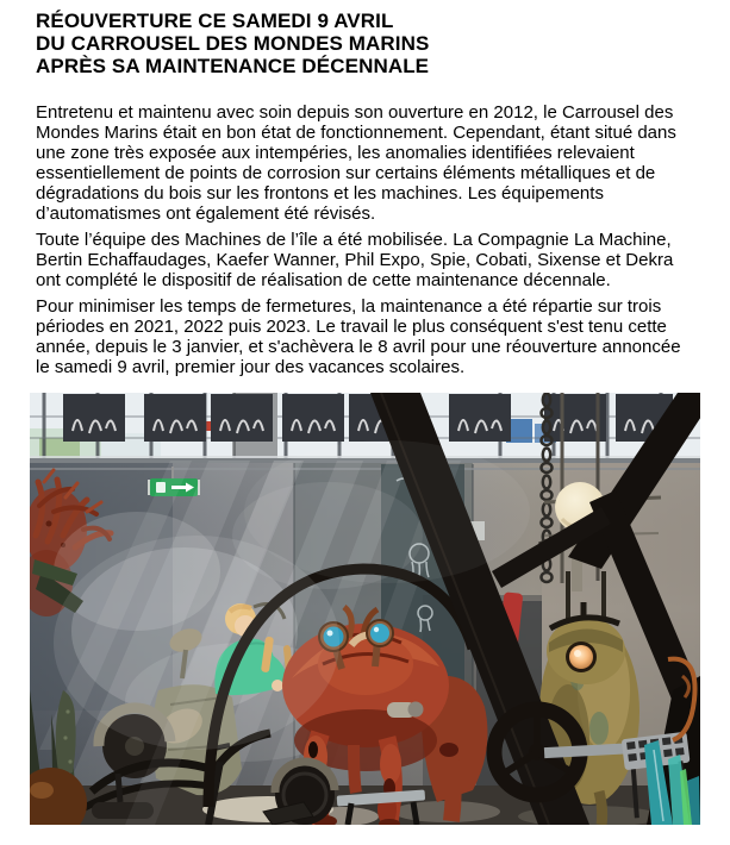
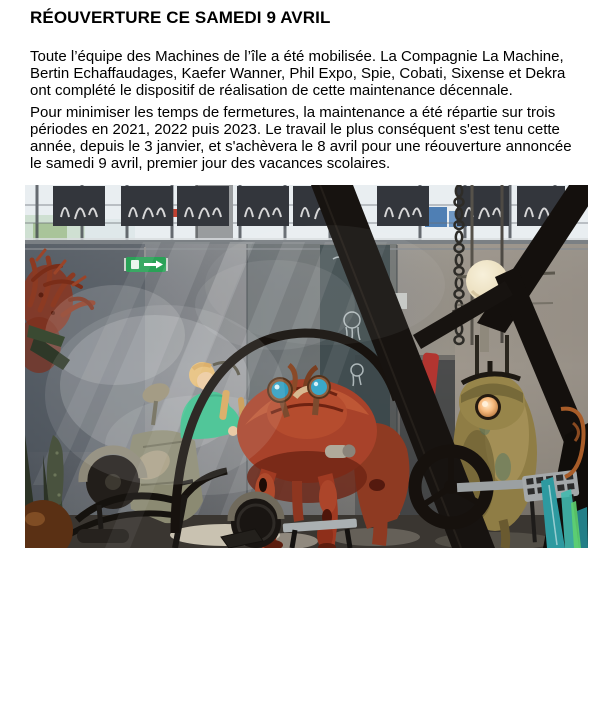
  RÉOUVERTURE CE SAMEDI 9 AVRIL
- DU CARROUSEL DES MONDES MARINS
- APRÈS SA MAINTENANCE DÉCENNALE
- Entretenu et maintenu avec soin depuis son ouverture en 2012, le Carrousel des Mondes Marins était en bon état de fonctionnement. Cependant, étant situé dans une zone très exposée aux intempéries, les anomalies identifiées relevaient essentiellement de points de corrosion sur certains éléments métalliques et de dégradations du bois sur les frontons et les machines. Les équipements d’automatismes ont également été révisés.
  Toute l’équipe des Machines de l’île a été mobilisée. La Compagnie La Machine, Bertin Echaffaudages, Kaefer Wanner, Phil Expo, Spie, Cobati, Sixense et Dekra ont complété le dispositif de réalisation de cette maintenance décennale.
  Pour minimiser les temps de fermetures, la maintenance a été répartie sur trois périodes en 2021, 2022 puis 2023. Le travail le plus conséquent s'est tenu cette année, depuis le 3 janvier, et s'achèvera le 8 avril pour une réouverture annoncée le samedi 9 avril, premier jour des vacances scolaires.
